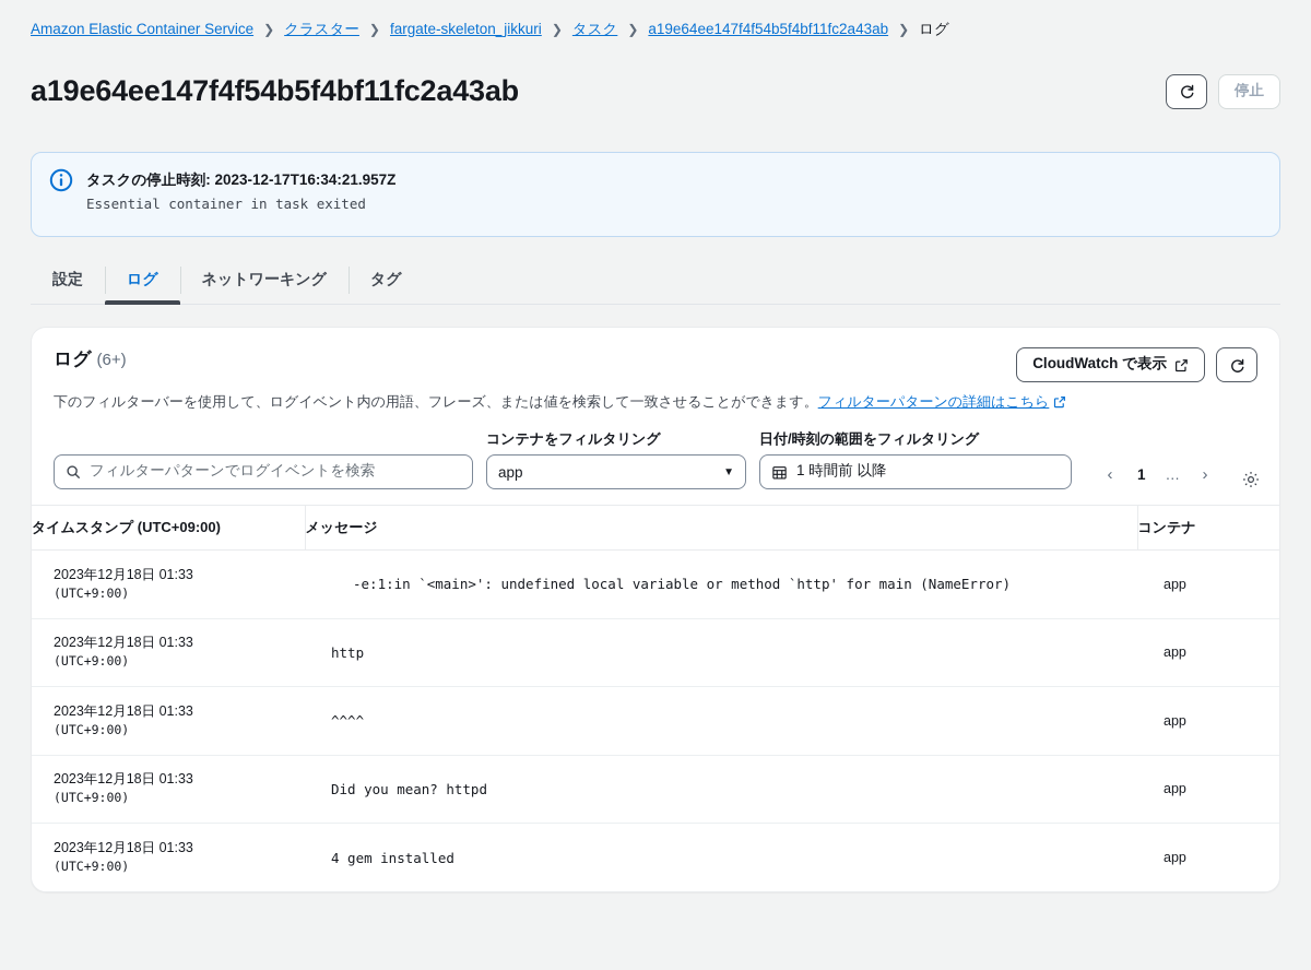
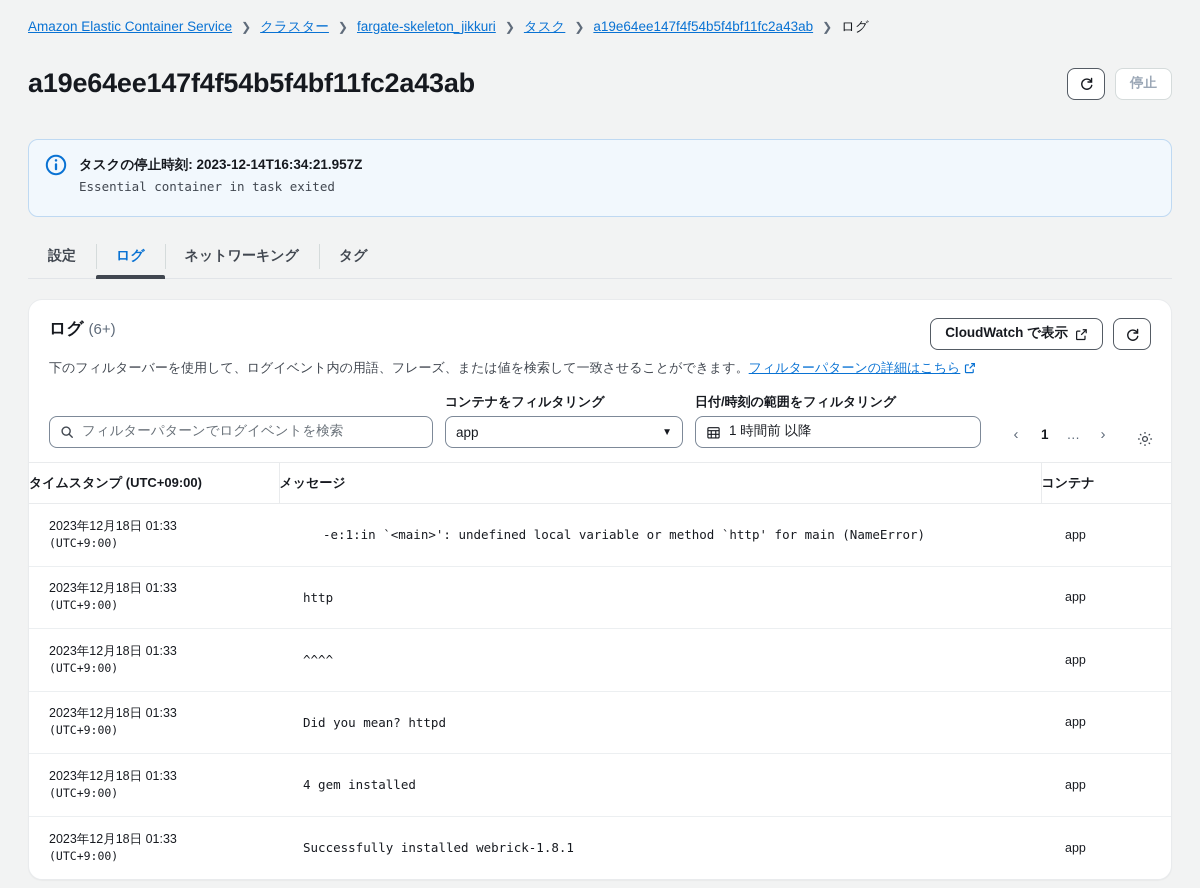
  Amazon Elastic Container Service
  ❯
  クラスター
  ❯
  fargate-skeleton_jikkuri
  ❯
  タスク
  ❯
  a19e64ee147f4f54b5f4bf11fc2a43ab
  ❯
  ログ
  a19e64ee147f4f54b5f4bf11fc2a43ab
  停止
- タスクの停止時刻: 2023-12-17T16:34:21.957Z
+ タスクの停止時刻: 2023-12-14T16:34:21.957Z
  Essential container in task exited
  設定
  ログ
  ネットワーキング
  タグ
  ログ (6+)
  CloudWatch で表示
  下のフィルターバーを使用して、ログイベント内の用語、フレーズ、または値を検索して一致させることができます。フィルターパターンの詳細はこちら
  フィルターパターンでログイベントを検索
  コンテナをフィルタリング
  app
  ▼
  日付/時刻の範囲をフィルタリング
  1 時間前 以降
  ‹
  1
  …
  ›
  タイムスタンプ (UTC+09:00)	メッセージ	コンテナ
  2023年12月18日 01:33 (UTC+9:00)	-e:1:in `<main>': undefined local variable or method `http' for main (NameError)	app
  2023年12月18日 01:33 (UTC+9:00)	http	app
  2023年12月18日 01:33 (UTC+9:00)	^^^^	app
  2023年12月18日 01:33 (UTC+9:00)	Did you mean? httpd	app
  2023年12月18日 01:33 (UTC+9:00)	4 gem installed	app
+ 2023年12月18日 01:33 (UTC+9:00)	Successfully installed webrick-1.8.1	app
